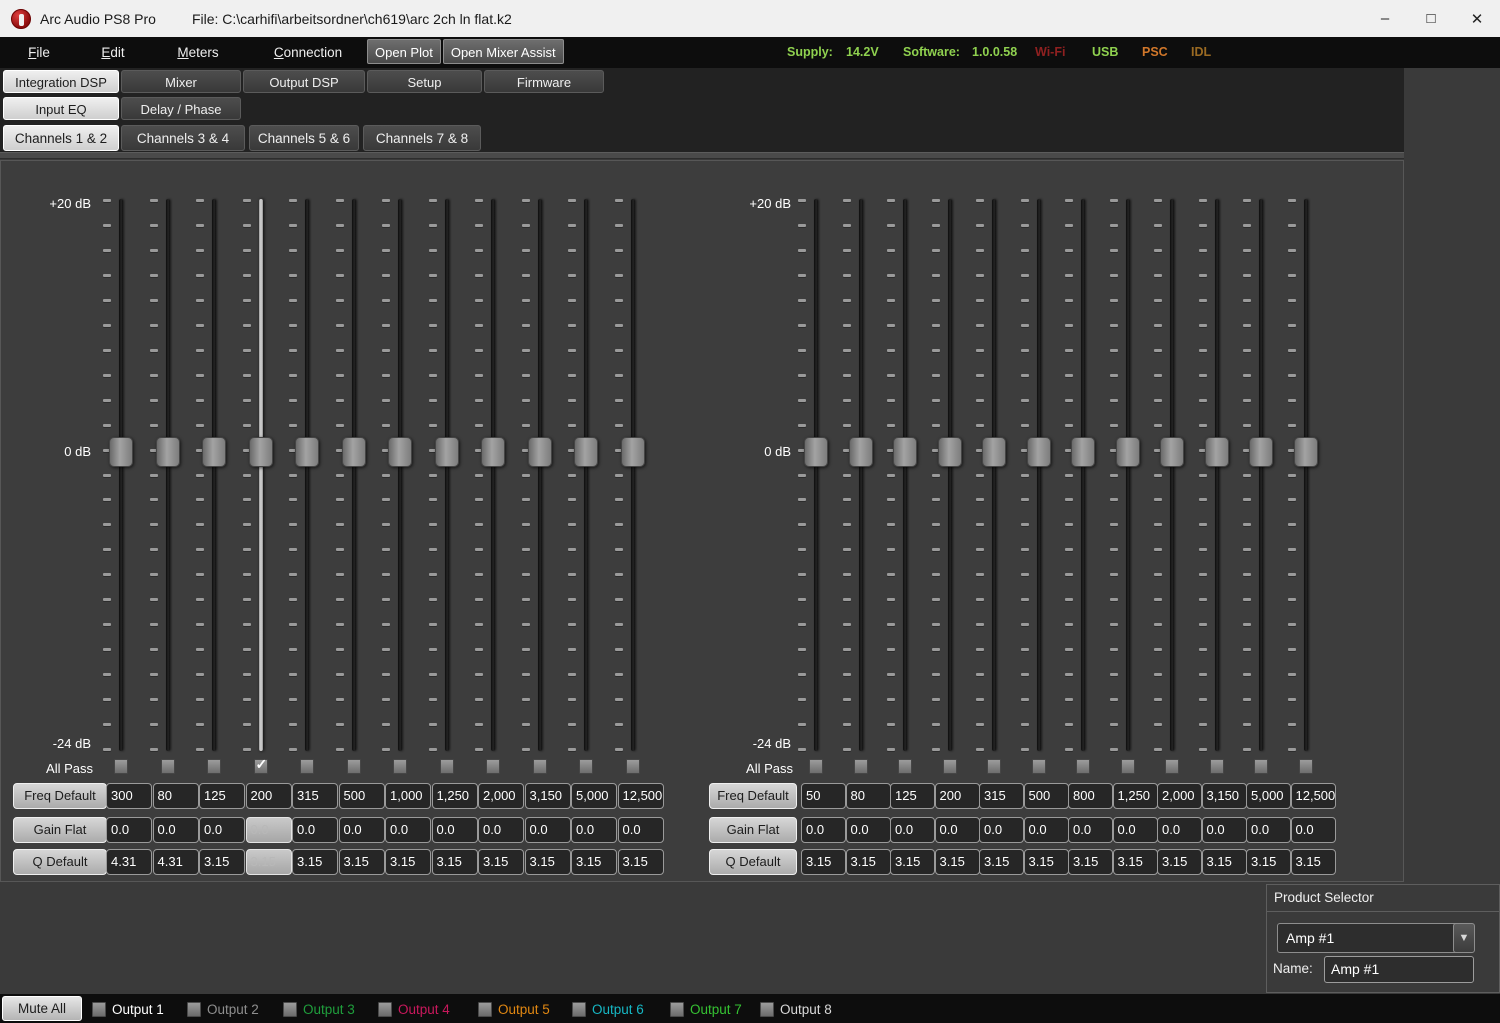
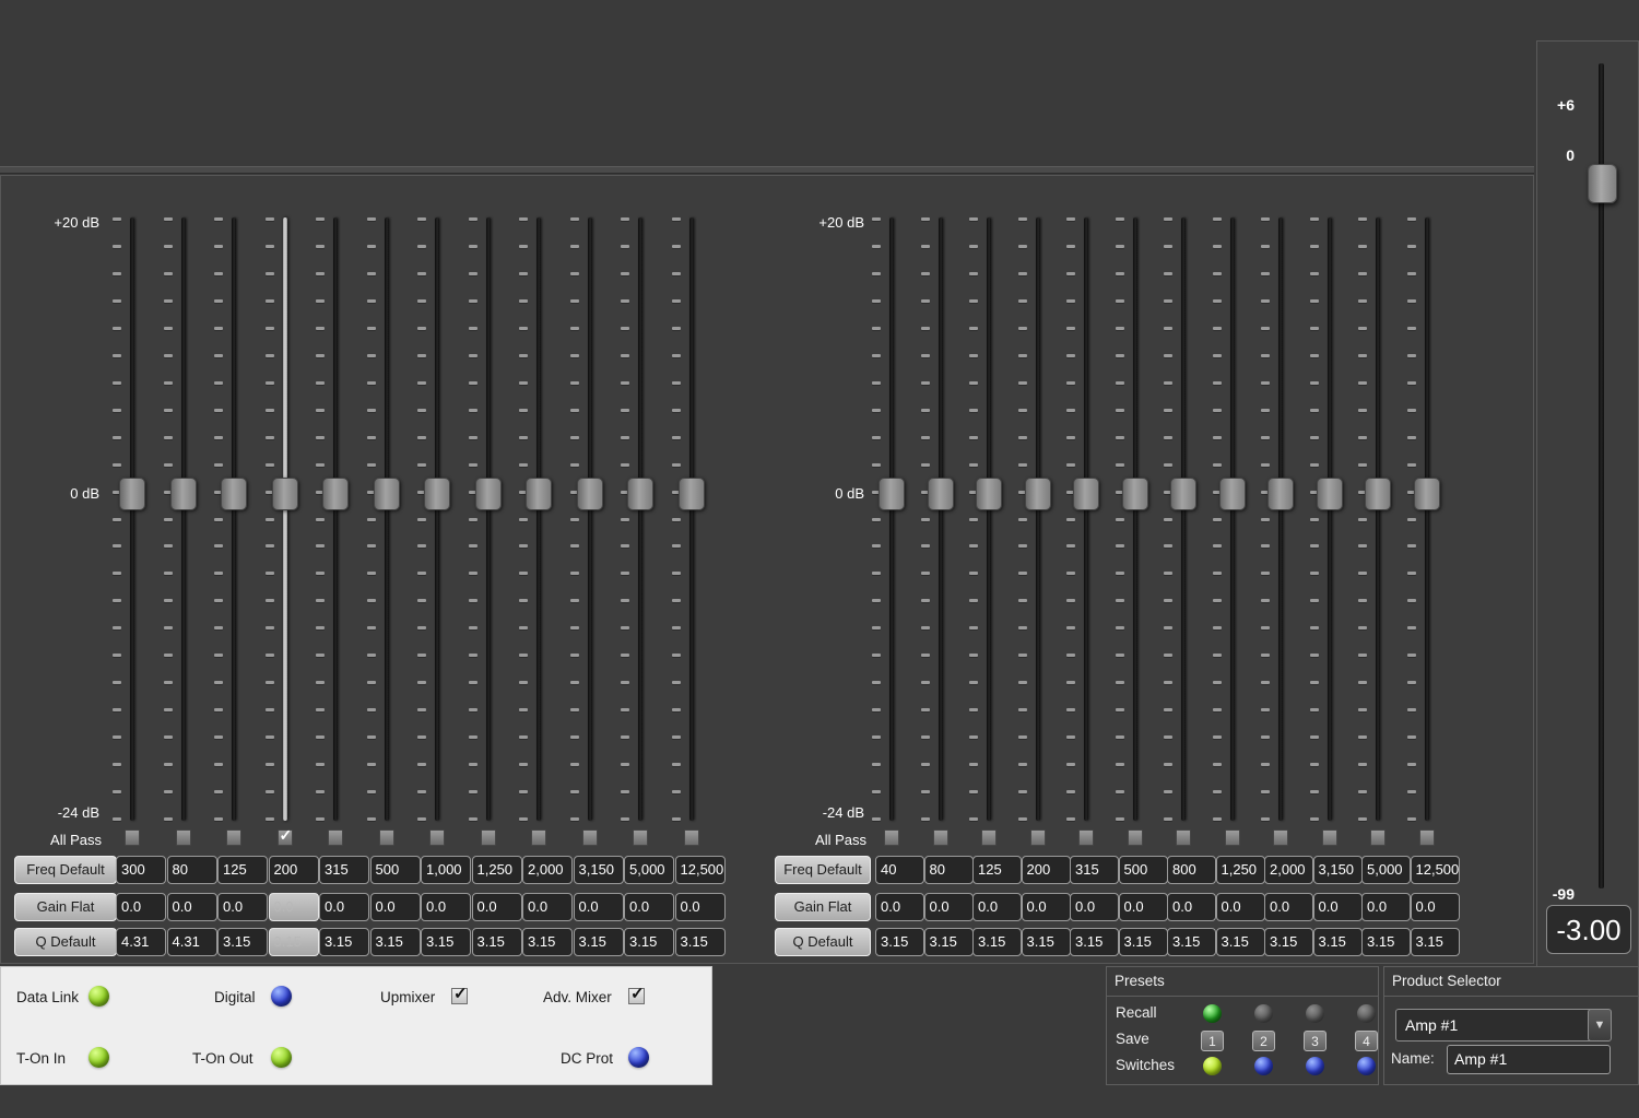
- Arc Audio PS8 Pro
- File: C:\carhifi\arbeitsordner\ch619\arc 2ch ln flat.k2
- –
- □
- ✕
- File
- Edit
- Meters
- Connection
- Open Plot
- Open Mixer Assist
- Supply:
- 14.2V
- Software:
- 1.0.0.58
- Wi-Fi
- USB
- PSC
- IDL
- Integration DSP
- Mixer
- Output DSP
- Setup
- Firmware
- Input EQ
- Delay / Phase
- Channels 1 & 2
- Channels 3 & 4
- Channels 5 & 6
- Channels 7 & 8
  +20 dB
  0 dB
  -24 dB
  +20 dB
  0 dB
  -24 dB
  All Pass
  All Pass
  Freq Default
  300
  80
  125
  200
  315
  500
  1,000
  1,250
  2,000
  3,150
  5,000
  12,500
  Gain Flat
  0.0
  0.0
  0.0
  0.0
  0.0
  0.0
  0.0
  0.0
  0.0
  0.0
  0.0
  Q Default
  4.31
  4.31
  3.15
  3.15
  3.15
  3.15
  3.15
  3.15
  3.15
  3.15
  3.15
  Freq Default
- 50
+ 40
  80
  125
  200
  315
  500
  800
  1,250
  2,000
  3,150
  5,000
  12,500
  Gain Flat
  0.0
  0.0
  0.0
  0.0
  0.0
  0.0
  0.0
  0.0
  0.0
  0.0
  0.0
  0.0
  Q Default
  3.15
  3.15
  3.15
  3.15
  3.15
  3.15
  3.15
  3.15
  3.15
  3.15
  3.15
  3.15
+ +6
+ 0
+ -99
+ -3.00
+ Data Link
+ Digital
+ Upmixer
+ Adv. Mixer
+ T-On In
+ T-On Out
+ DC Prot
+ Presets
+ Recall
+ Save
+ Switches
+ 1
+ 2
+ 3
+ 4
  Product Selector
  Amp #1
  ▼
  Name:
  Amp #1
- Mute All
- Output 1
- Output 2
- Output 3
- Output 4
- Output 5
- Output 6
- Output 7
- Output 8
